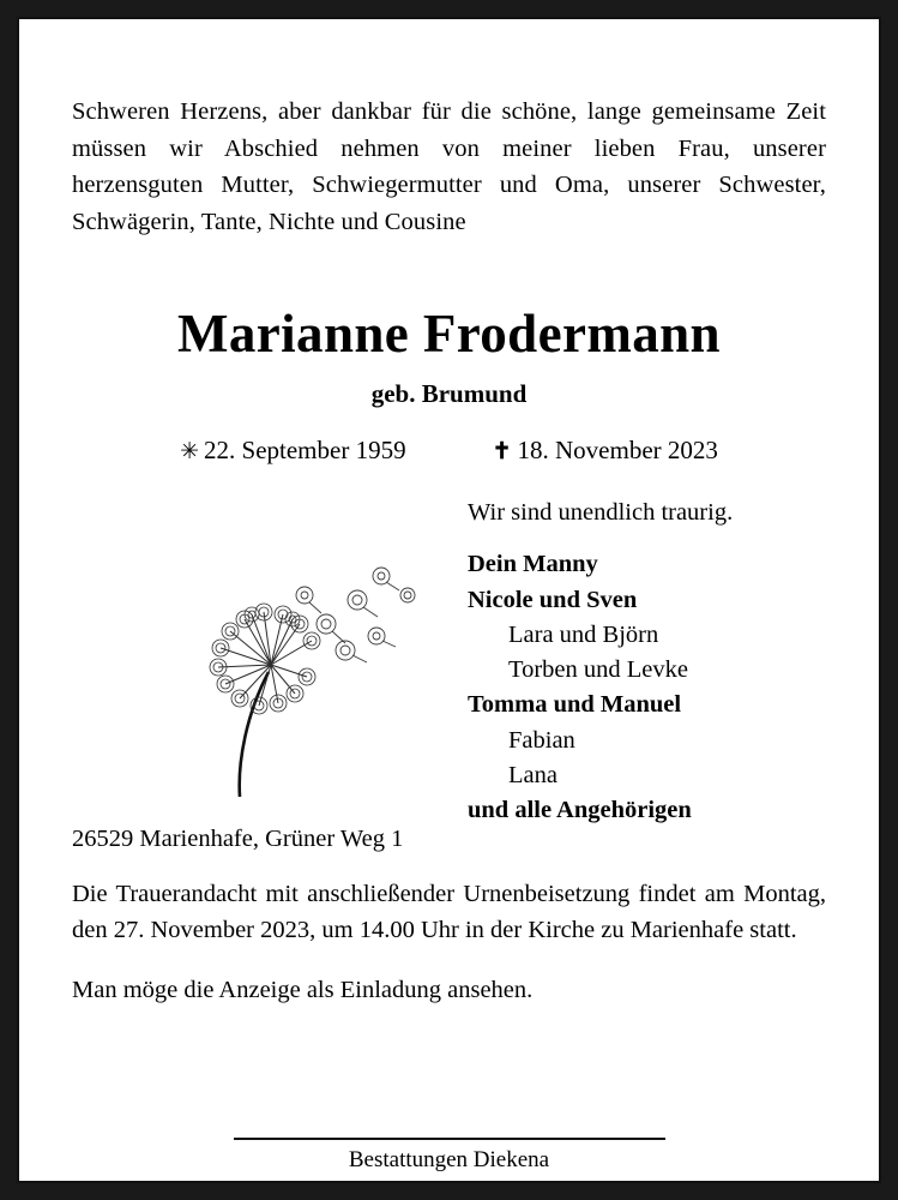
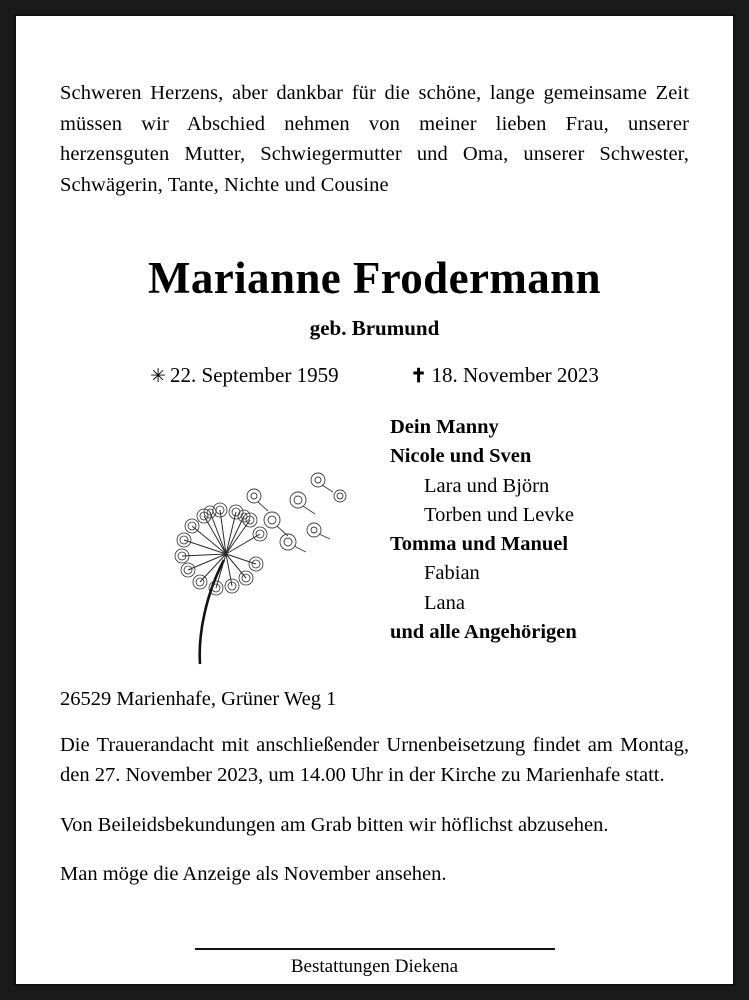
  Schweren Herzens, aber dankbar für die schöne, lange gemeinsame Zeit müssen wir Abschied nehmen von meiner lieben Frau, unserer herzensguten Mutter, Schwiegermutter und Oma, unserer Schwester, Schwägerin, Tante, Nichte und Cousine
  Marianne Frodermann
  geb. Brumund
  ✳ 22. September 1959
  ✝ 18. November 2023
- Wir sind unendlich traurig.
  Dein Manny
  Nicole und Sven
  Lara und Björn
  Torben und Levke
  Tomma und Manuel
  Fabian
  Lana
  und alle Angehörigen
  26529 Marienhafe, Grüner Weg 1
  Die Trauerandacht mit anschließender Urnenbeisetzung findet am Montag, den 27. November 2023, um 14.00 Uhr in der Kirche zu Marienhafe statt.
+ Von Beileidsbekundungen am Grab bitten wir höflichst abzusehen.
- Man möge die Anzeige als Einladung ansehen.
+ Man möge die Anzeige als November ansehen.
  Bestattungen Diekena
